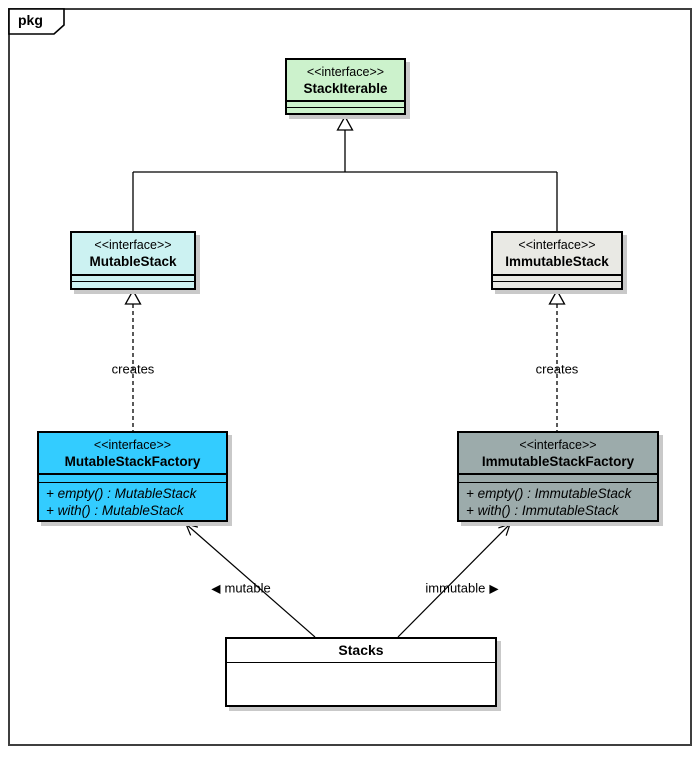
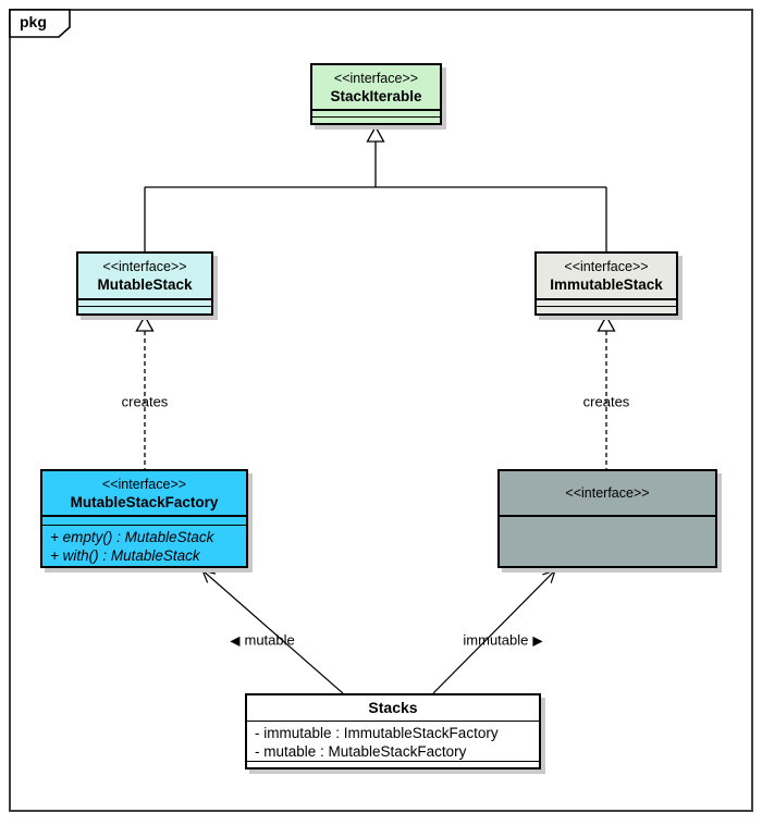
  pkg
  <<interface>>
  StackIterable
  <<interface>>
  MutableStack
  <<interface>>
  ImmutableStack
  <<interface>>
  MutableStackFactory
  + empty() : MutableStack
  + with() : MutableStack
  <<interface>>
- ImmutableStackFactory
- + empty() : ImmutableStack
- + with() : ImmutableStack
  Stacks
+ - immutable : ImmutableStackFactory
+ - mutable : MutableStackFactory
  creates
  creates
  ◀ mutable
  immutable ▶
